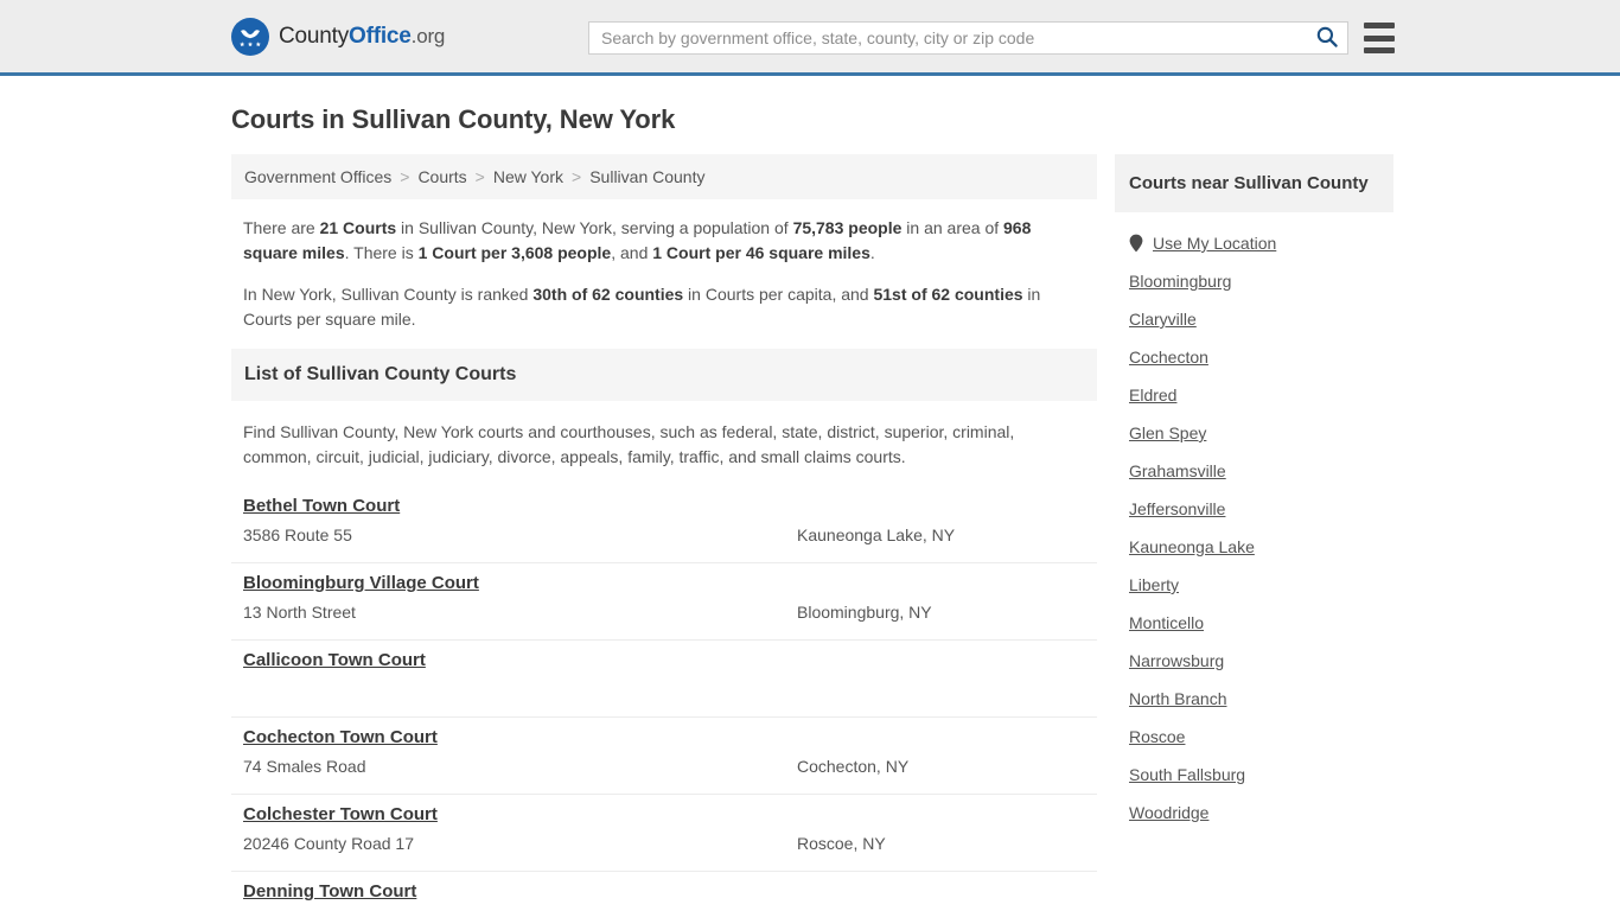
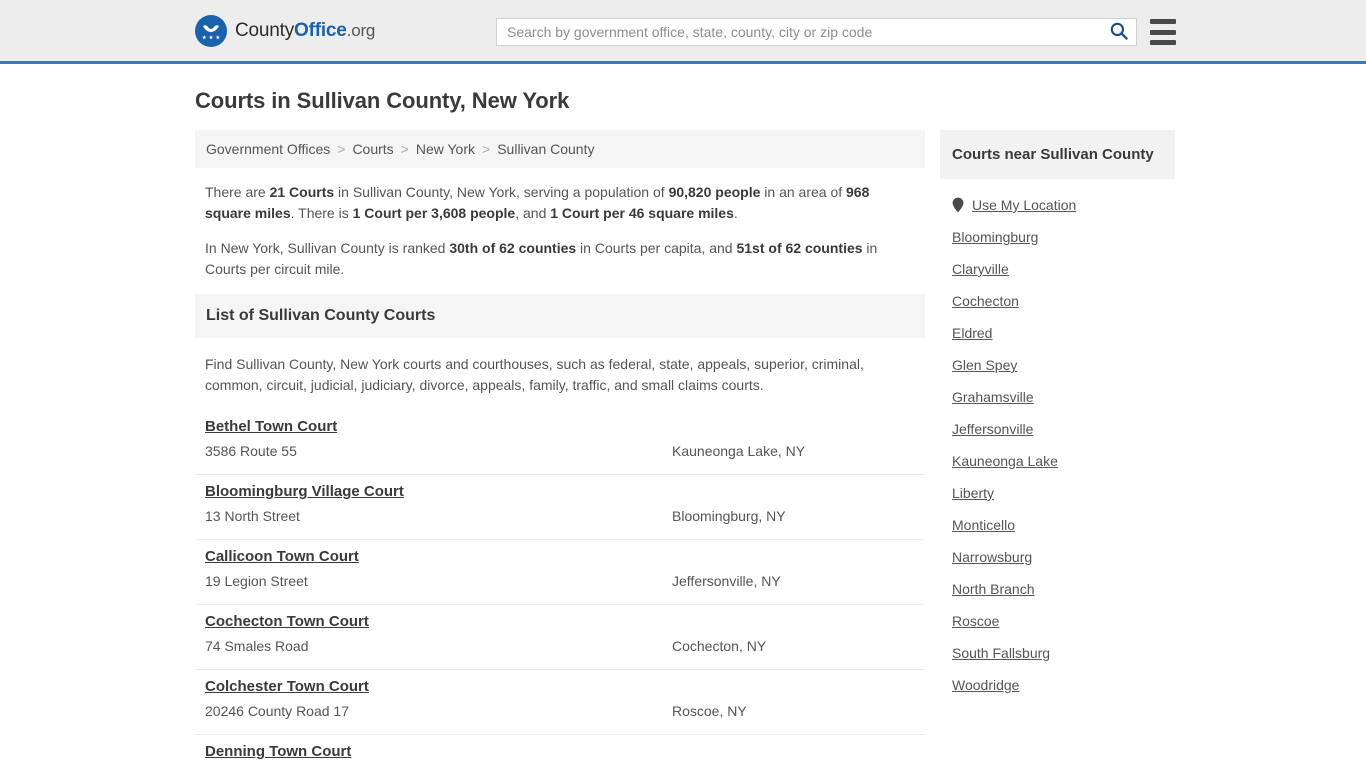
  CountyOffice.org
  Search by government office, state, county, city or zip code
  Courts in Sullivan County, New York
  Government Offices
  >
  Courts
  >
  New York
  >
  Sullivan County
- There are 21 Courts in Sullivan County, New York, serving a population of 75,783 people in an area of 968 square miles. There is 1 Court per 3,608 people, and 1 Court per 46 square miles.
+ There are 21 Courts in Sullivan County, New York, serving a population of 90,820 people in an area of 968 square miles. There is 1 Court per 3,608 people, and 1 Court per 46 square miles.
- In New York, Sullivan County is ranked 30th of 62 counties in Courts per capita, and 51st of 62 counties in Courts per square mile.
+ In New York, Sullivan County is ranked 30th of 62 counties in Courts per capita, and 51st of 62 counties in Courts per circuit mile.
  List of Sullivan County Courts
- Find Sullivan County, New York courts and courthouses, such as federal, state, district, superior, criminal, common, circuit, judicial, judiciary, divorce, appeals, family, traffic, and small claims courts.
+ Find Sullivan County, New York courts and courthouses, such as federal, state, appeals, superior, criminal, common, circuit, judicial, judiciary, divorce, appeals, family, traffic, and small claims courts.
  Bethel Town Court
  3586 Route 55
  Kauneonga Lake, NY
  Bloomingburg Village Court
  13 North Street
  Bloomingburg, NY
  Callicoon Town Court
+ 19 Legion Street
+ Jeffersonville, NY
  Cochecton Town Court
  74 Smales Road
  Cochecton, NY
  Colchester Town Court
  20246 County Road 17
  Roscoe, NY
  Denning Town Court
  Courts near Sullivan County
  Use My Location
  Bloomingburg
  Claryville
  Cochecton
  Eldred
  Glen Spey
  Grahamsville
  Jeffersonville
  Kauneonga Lake
  Liberty
  Monticello
  Narrowsburg
  North Branch
  Roscoe
  South Fallsburg
  Woodridge
